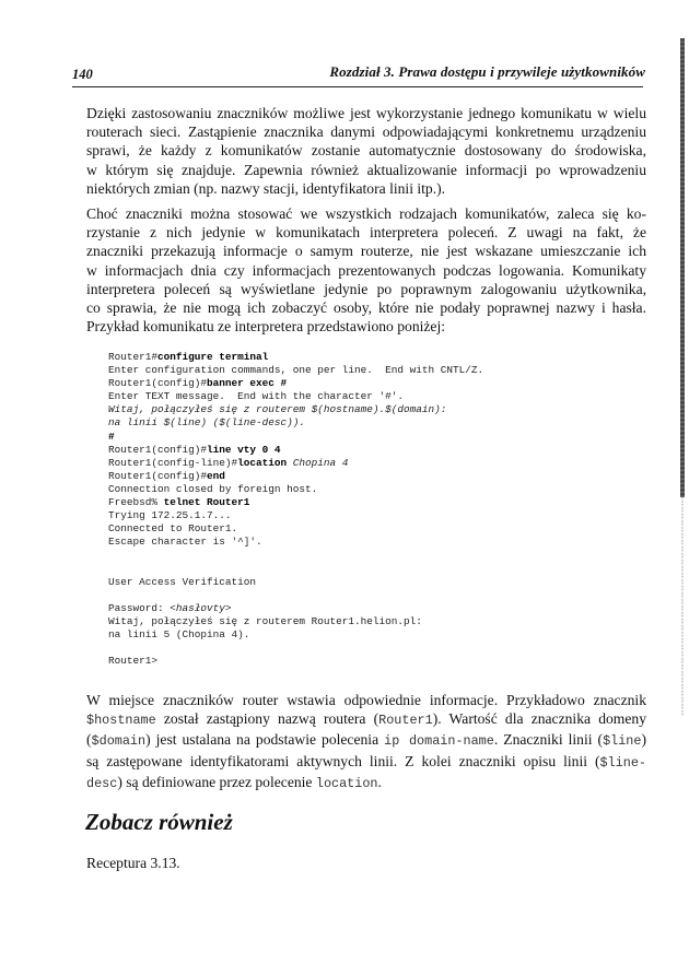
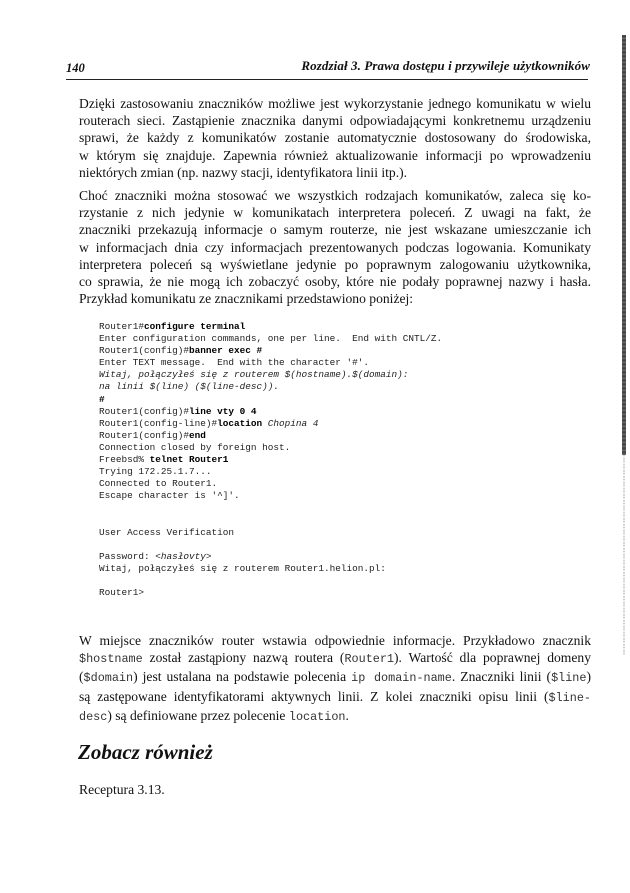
  140
  Rozdział 3. Prawa dostępu i przywileje użytkowników
  Dzięki zastosowaniu znaczników możliwe jest wykorzystanie jednego komunikatu w wielu
  routerach sieci. Zastąpienie znacznika danymi odpowiadającymi konkretnemu urządzeniu
  sprawi, że każdy z komunikatów zostanie automatycznie dostosowany do środowiska,
  w którym się znajduje. Zapewnia również aktualizowanie informacji po wprowadzeniu
  niektórych zmian (np. nazwy stacji, identyfikatora linii itp.).
  Choć znaczniki można stosować we wszystkich rodzajach komunikatów, zaleca się ko-
  rzystanie z nich jedynie w komunikatach interpretera poleceń. Z uwagi na fakt, że
  znaczniki przekazują informacje o samym routerze, nie jest wskazane umieszczanie ich
  w informacjach dnia czy informacjach prezentowanych podczas logowania. Komunikaty
  interpretera poleceń są wyświetlane jedynie po poprawnym zalogowaniu użytkownika,
  co sprawia, że nie mogą ich zobaczyć osoby, które nie podały poprawnej nazwy i hasła.
- Przykład komunikatu ze interpretera przedstawiono poniżej:
+ Przykład komunikatu ze znacznikami przedstawiono poniżej:
  Router1#configure terminal
  Enter configuration commands, one per line. End with CNTL/Z.
  Router1(config)#banner exec #
  Enter TEXT message. End with the character '#'.
  Witaj, połączyłeś się z routerem $(hostname).$(domain):
  na linii $(line) ($(line-desc)).
  #
  Router1(config)#line vty 0 4
  Router1(config-line)#location Chopina 4
  Router1(config)#end
  Connection closed by foreign host.
  Freebsd% telnet Router1
  Trying 172.25.1.7...
  Connected to Router1.
  Escape character is '^]'.
  User Access Verification
  Password: <hasłovty>
  Witaj, połączyłeś się z routerem Router1.helion.pl:
- na linii 5 (Chopina 4).
  Router1>
  W miejsce znaczników router wstawia odpowiednie informacje. Przykładowo znacznik
- $hostname został zastąpiony nazwą routera (Router1). Wartość dla znacznika domeny
+ $hostname został zastąpiony nazwą routera (Router1). Wartość dla poprawnej domeny
  ($domain) jest ustalana na podstawie polecenia ip domain-name. Znaczniki linii ($line)
  są zastępowane identyfikatorami aktywnych linii. Z kolei znaczniki opisu linii ($line-
  desc) są definiowane przez polecenie location.
  Zobacz również
  Receptura 3.13.
